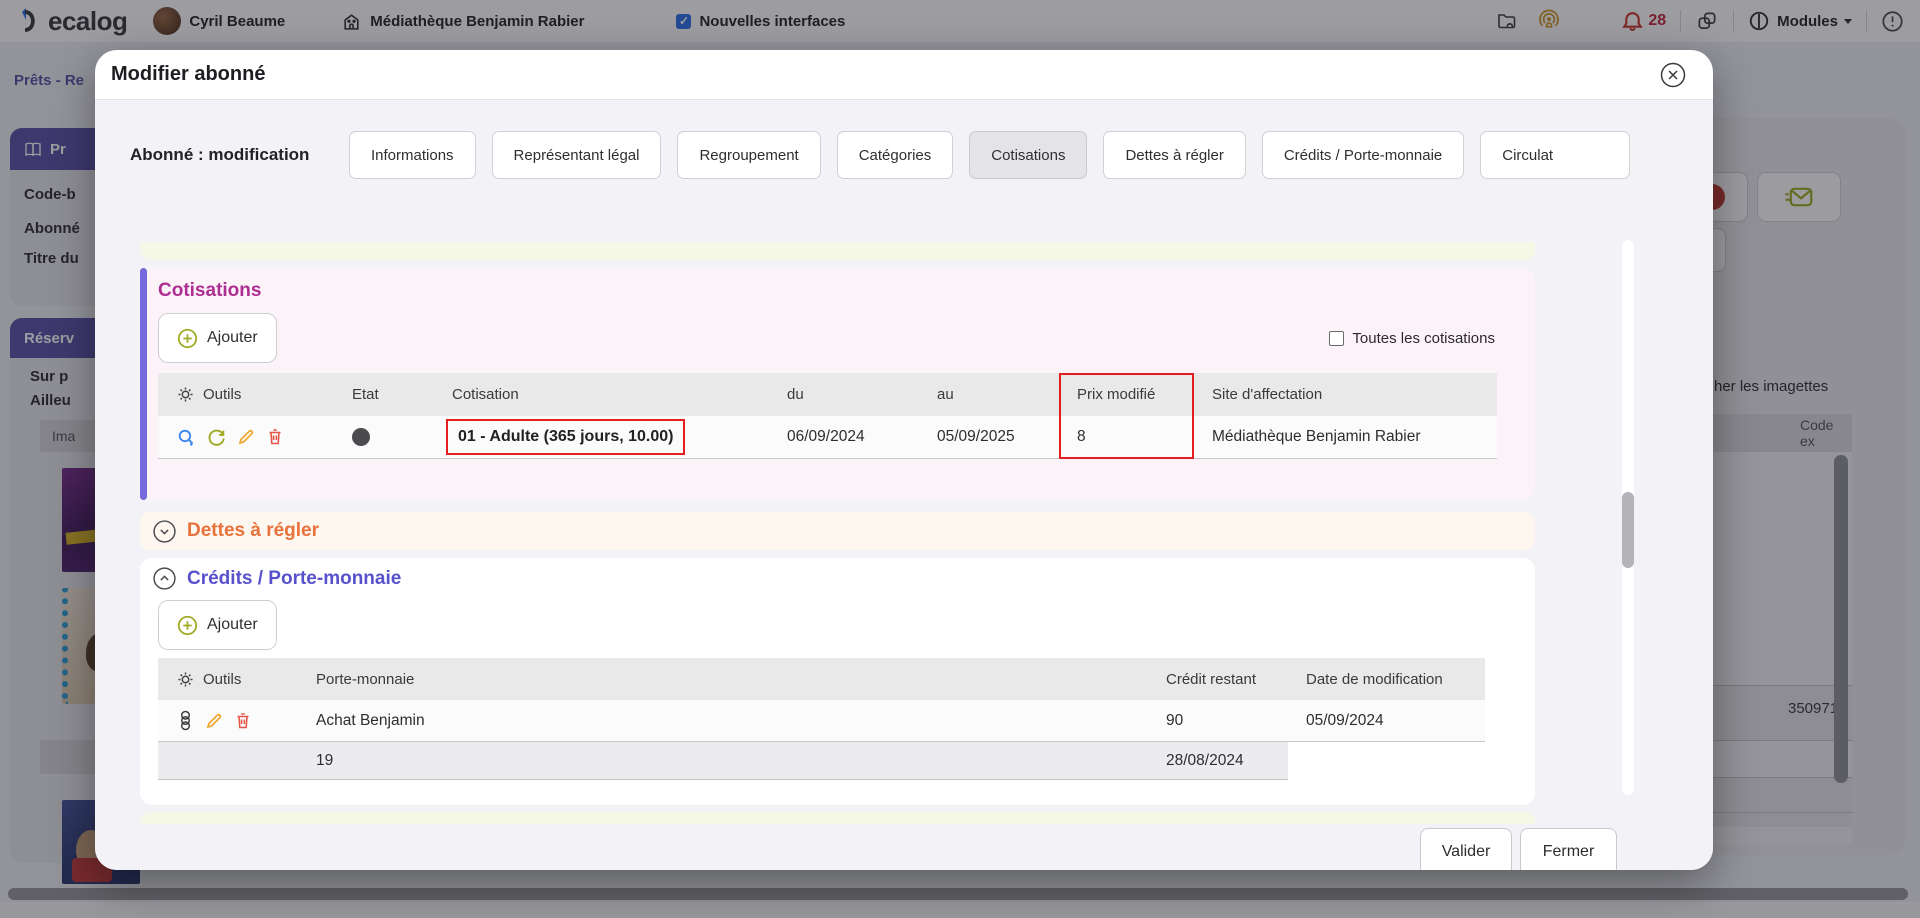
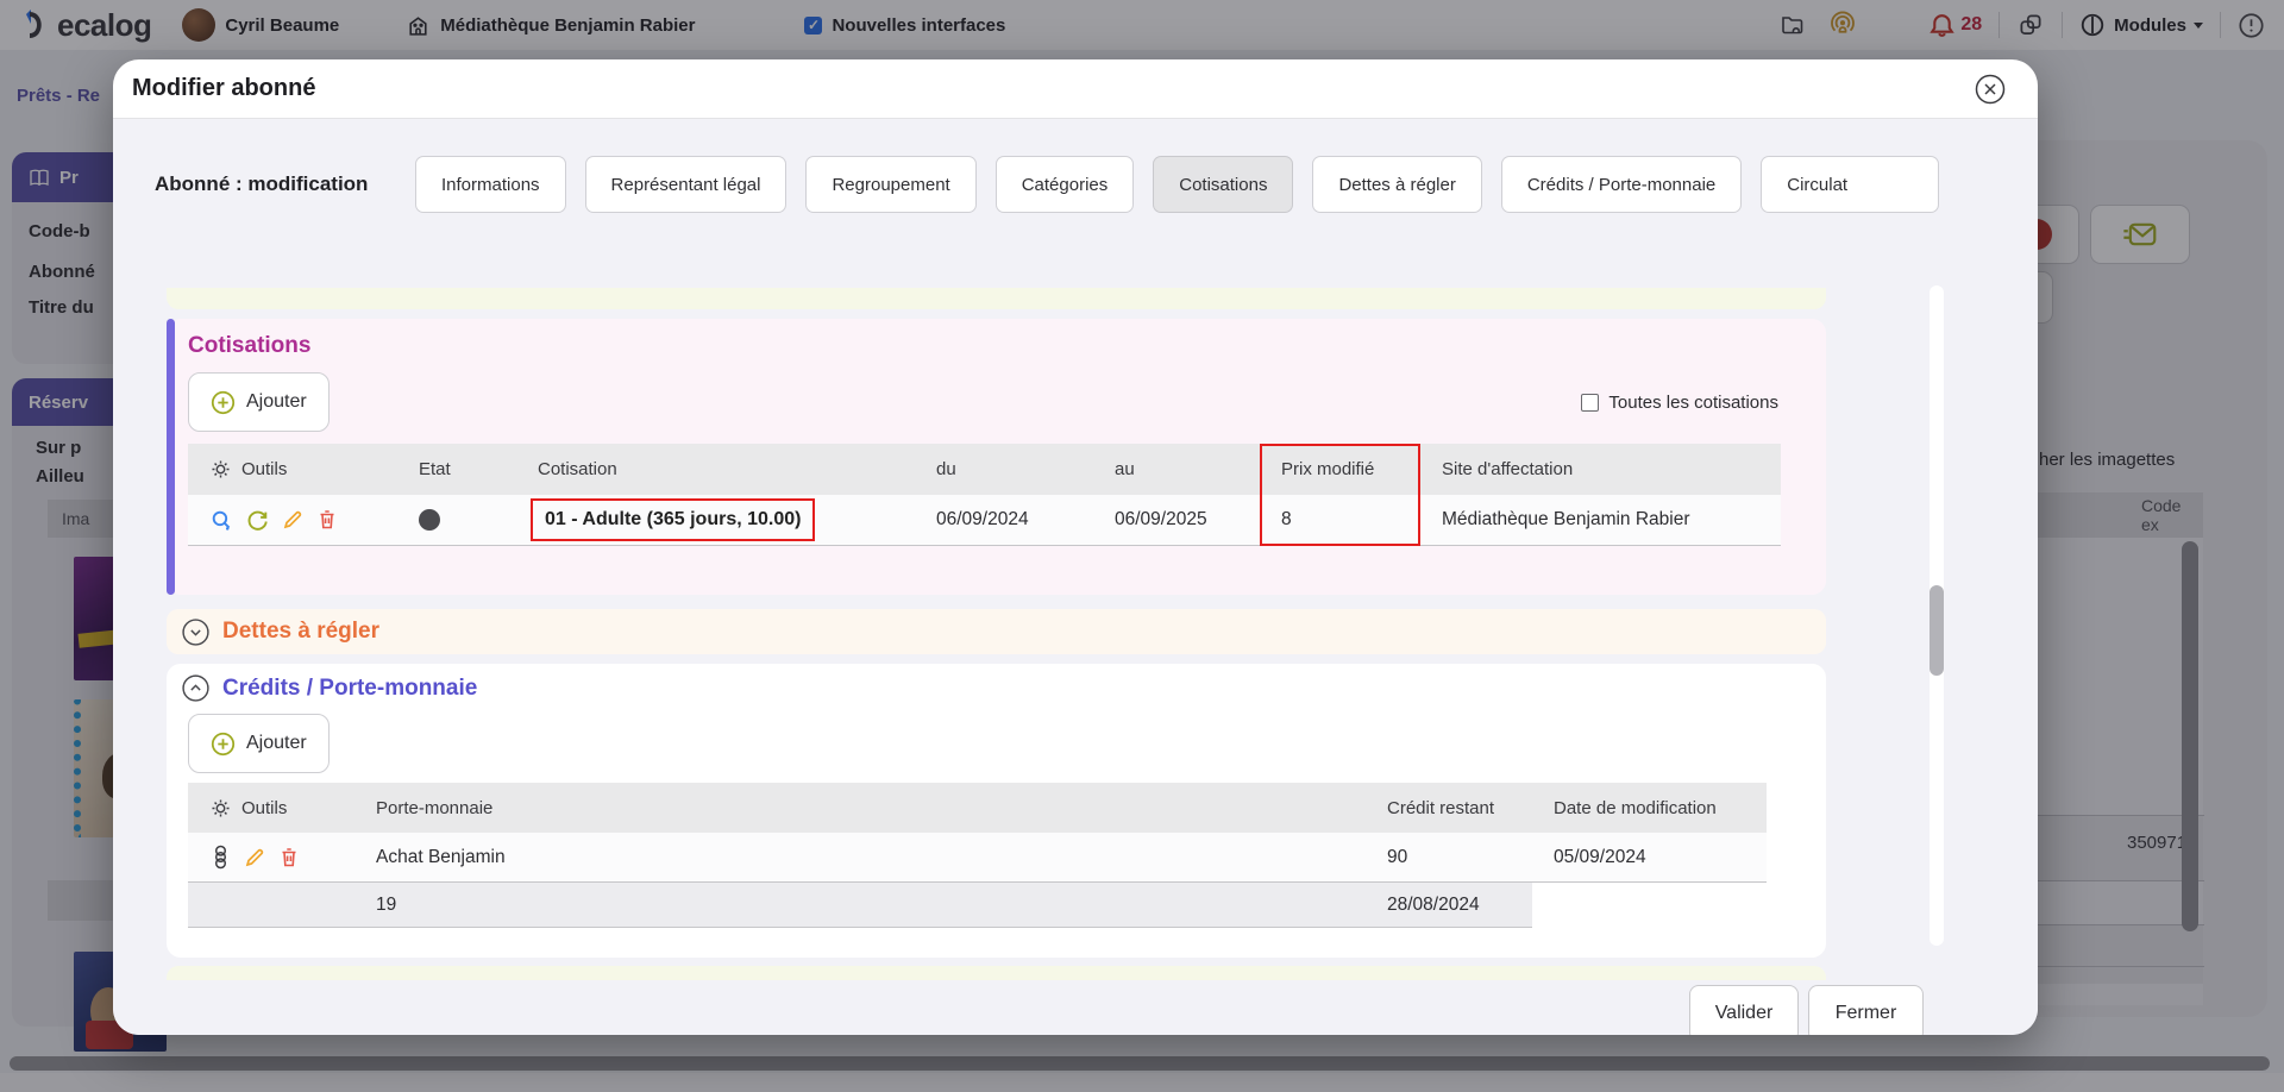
  ecalog
  Cyril Beaume
  Médiathèque Benjamin Rabier
  ✓
  Nouvelles interfaces
  28
  Modules
  Prêts - Re
  Pr
  Code-b
  Abonné
  Titre du
  Réserv
  Sur p
  Ailleu
  Ima
  her les imagettes
  Code ex
  35097
  Modifier abonné
  Abonné : modification
  Informations
  Représentant légal
  Regroupement
  Catégories
  Cotisations
  Dettes à régler
  Crédits / Porte-monnaie
  Circulat
  Cotisations
  Ajouter
  Toutes les cotisations
  Outils
  Etat
  Cotisation
  du
  au
  Prix modifié
  Site d'affectation
  01 - Adulte (365 jours, 10.00)
  06/09/2024
- 05/09/2025
+ 06/09/2025
  8
  Médiathèque Benjamin Rabier
  Dettes à régler
  Crédits / Porte-monnaie
  Ajouter
  Outils
  Porte-monnaie
  Crédit restant
  Date de modification
  Achat Benjamin
  90
  05/09/2024
  19
  28/08/2024
  Valider
  Fermer
